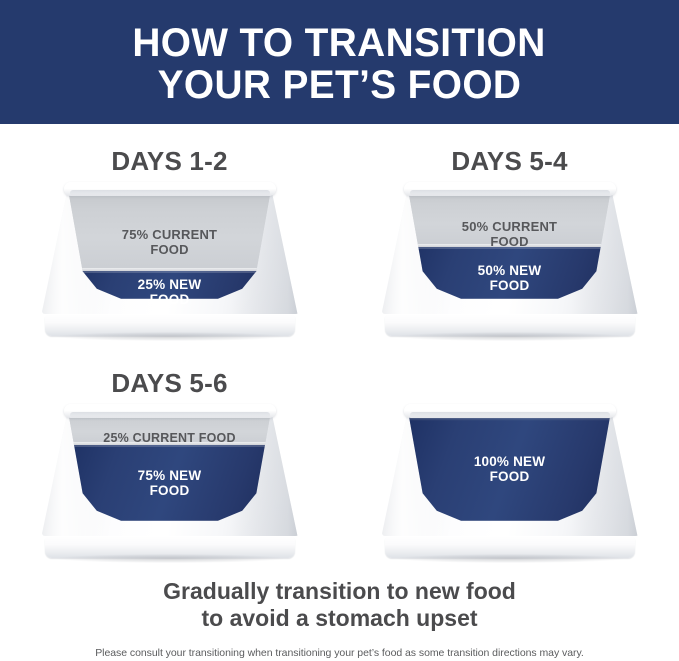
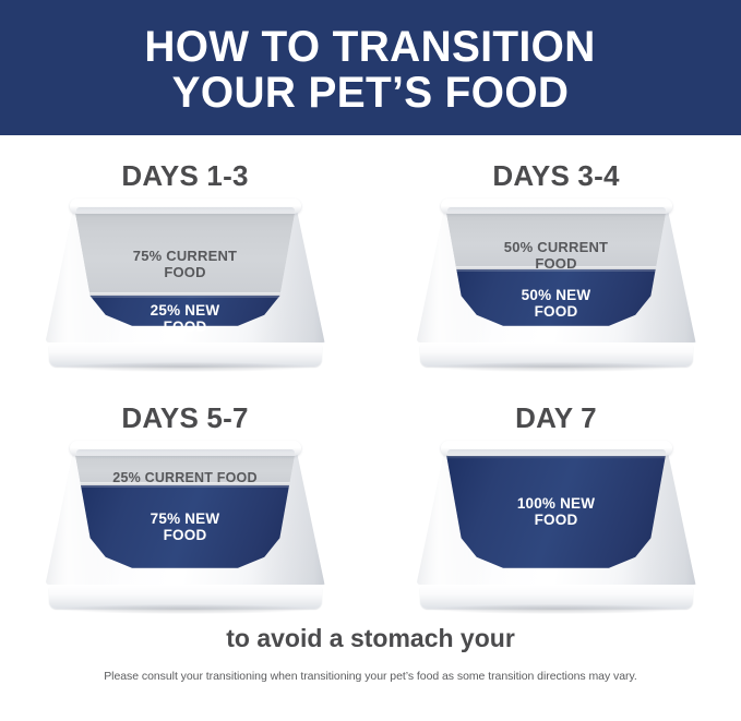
  HOW TO TRANSITION
  YOUR PET’S FOOD
- DAYS 1-2
+ DAYS 1-3
  75% CURRENT
  FOOD
  25% NEW
  FOOD
- DAYS 5-4
+ DAYS 3-4
  50% CURRENT
  FOOD
  50% NEW
  FOOD
- DAYS 5-6
+ DAYS 5-7
  25% CURRENT FOOD
  75% NEW
  FOOD
+ DAY 7
  100% NEW
  FOOD
- Gradually transition to new food
- to avoid a stomach upset
+ to avoid a stomach your
  Please consult your transitioning when transitioning your pet’s food as some transition directions may vary.
